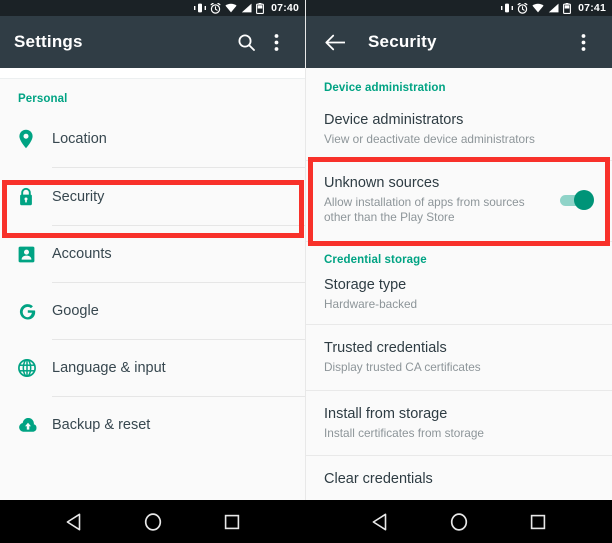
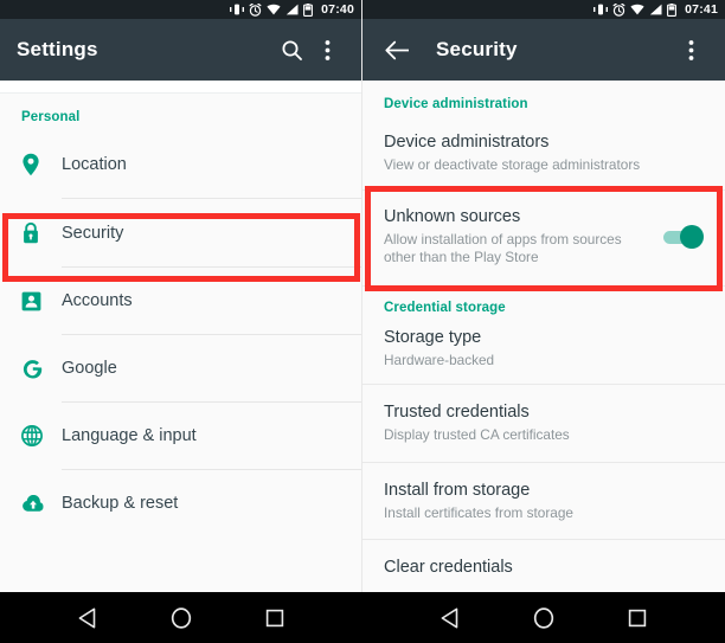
  07:40
  Settings
  Personal
  Location
  Security
  Accounts
  Google
  Language & input
  Backup & reset
  07:41
  Security
  Device administration
  Device administrators
- View or deactivate device administrators
+ View or deactivate storage administrators
  Unknown sources
  Allow installation of apps from sources other than the Play Store
  Credential storage
  Storage type
  Hardware-backed
  Trusted credentials
  Display trusted CA certificates
  Install from storage
  Install certificates from storage
  Clear credentials
